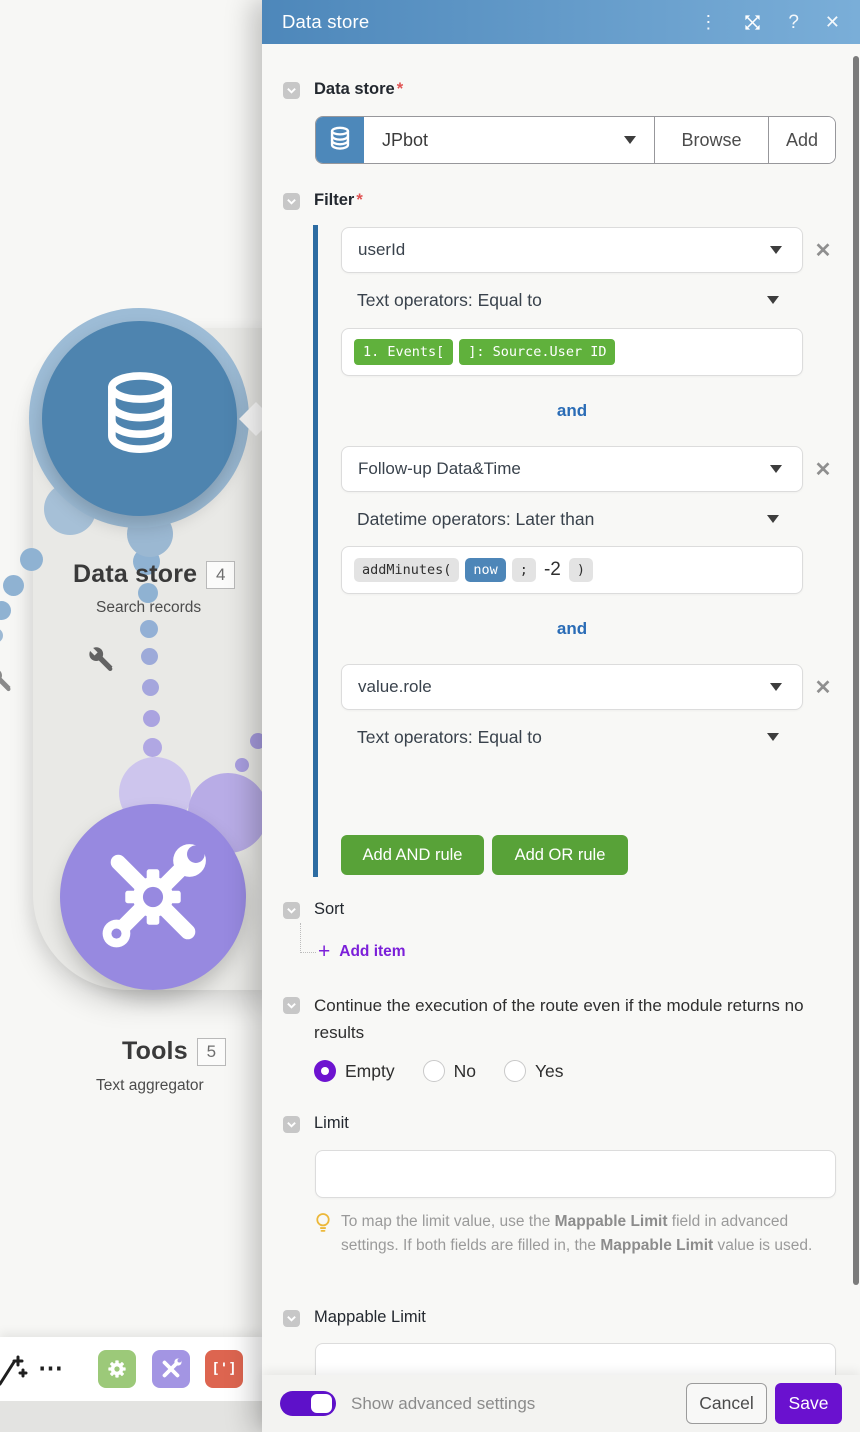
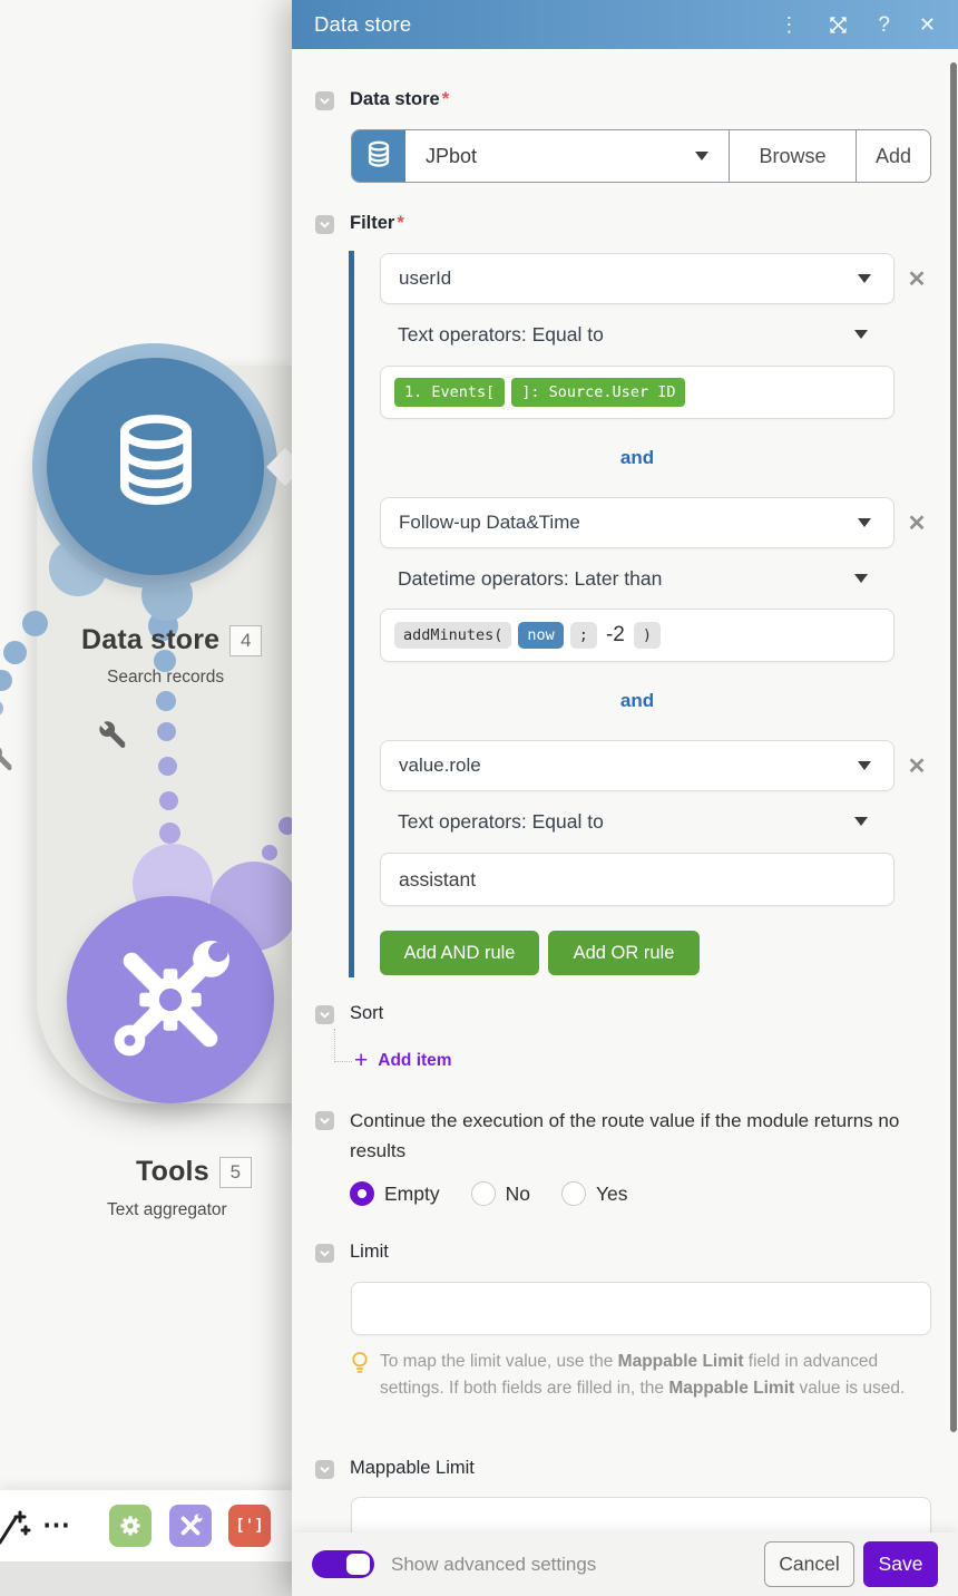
  Data store
  4
  Search records
  Tools
  5
  Text aggregator
  ⋯
  [']
  Data store
  ⋮
  ?
  ✕
  Data store*
  JPbot
  Browse
  Add
  Filter*
  userId
  ✕
  Text operators: Equal to
  1. Events[
  ]: Source.User ID
  and
  Follow-up Data&Time
  ✕
  Datetime operators: Later than
  addMinutes(
  now
  ;
  -2
  )
  and
  value.role
  ✕
  Text operators: Equal to
+ assistant
  Add AND rule
  Add OR rule
  Sort
  +
  Add item
- Continue the execution of the route even if the module returns no results
+ Continue the execution of the route value if the module returns no results
  Empty
  No
  Yes
  Limit
  To map the limit value, use the Mappable Limit field in advanced settings. If both fields are filled in, the Mappable Limit value is used.
  Mappable Limit
  Show advanced settings
  Cancel
  Save
